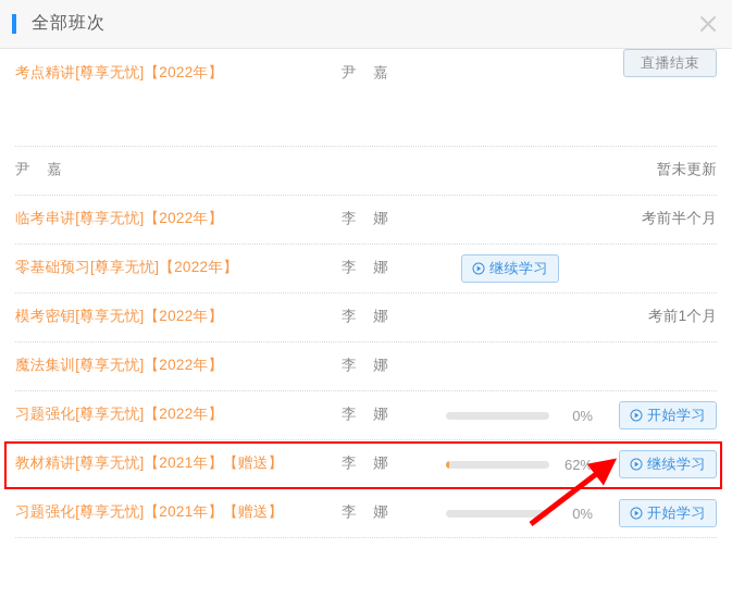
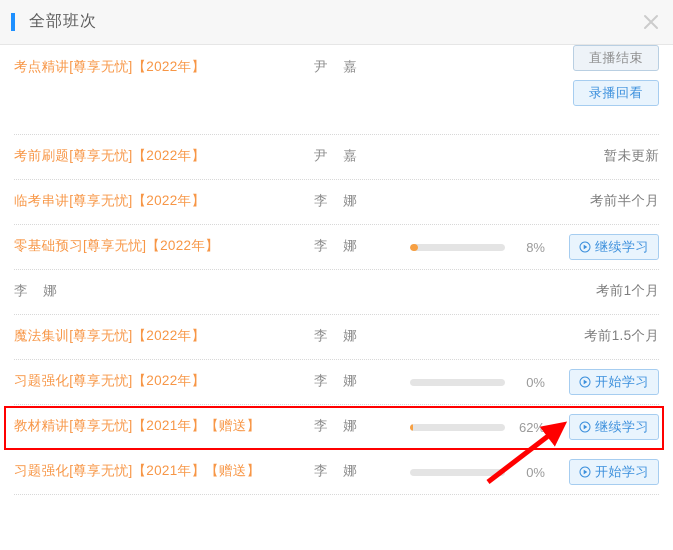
  全部班次
  考点精讲[尊享无忧]【2022年】
  尹 嘉
  直播结束
+ 录播回看
+ 考前刷题[尊享无忧]【2022年】
  尹 嘉
  暂未更新
  临考串讲[尊享无忧]【2022年】
  李 娜
  考前半个月
  零基础预习[尊享无忧]【2022年】
  李 娜
+ 8%
  继续学习
- 模考密钥[尊享无忧]【2022年】
  李 娜
  考前1个月
  魔法集训[尊享无忧]【2022年】
  李 娜
+ 考前1.5个月
  习题强化[尊享无忧]【2022年】
  李 娜
  0%
  开始学习
  教材精讲[尊享无忧]【2021年】【赠送】
  李 娜
  62%
  继续学习
  习题强化[尊享无忧]【2021年】【赠送】
  李 娜
  0%
  开始学习
